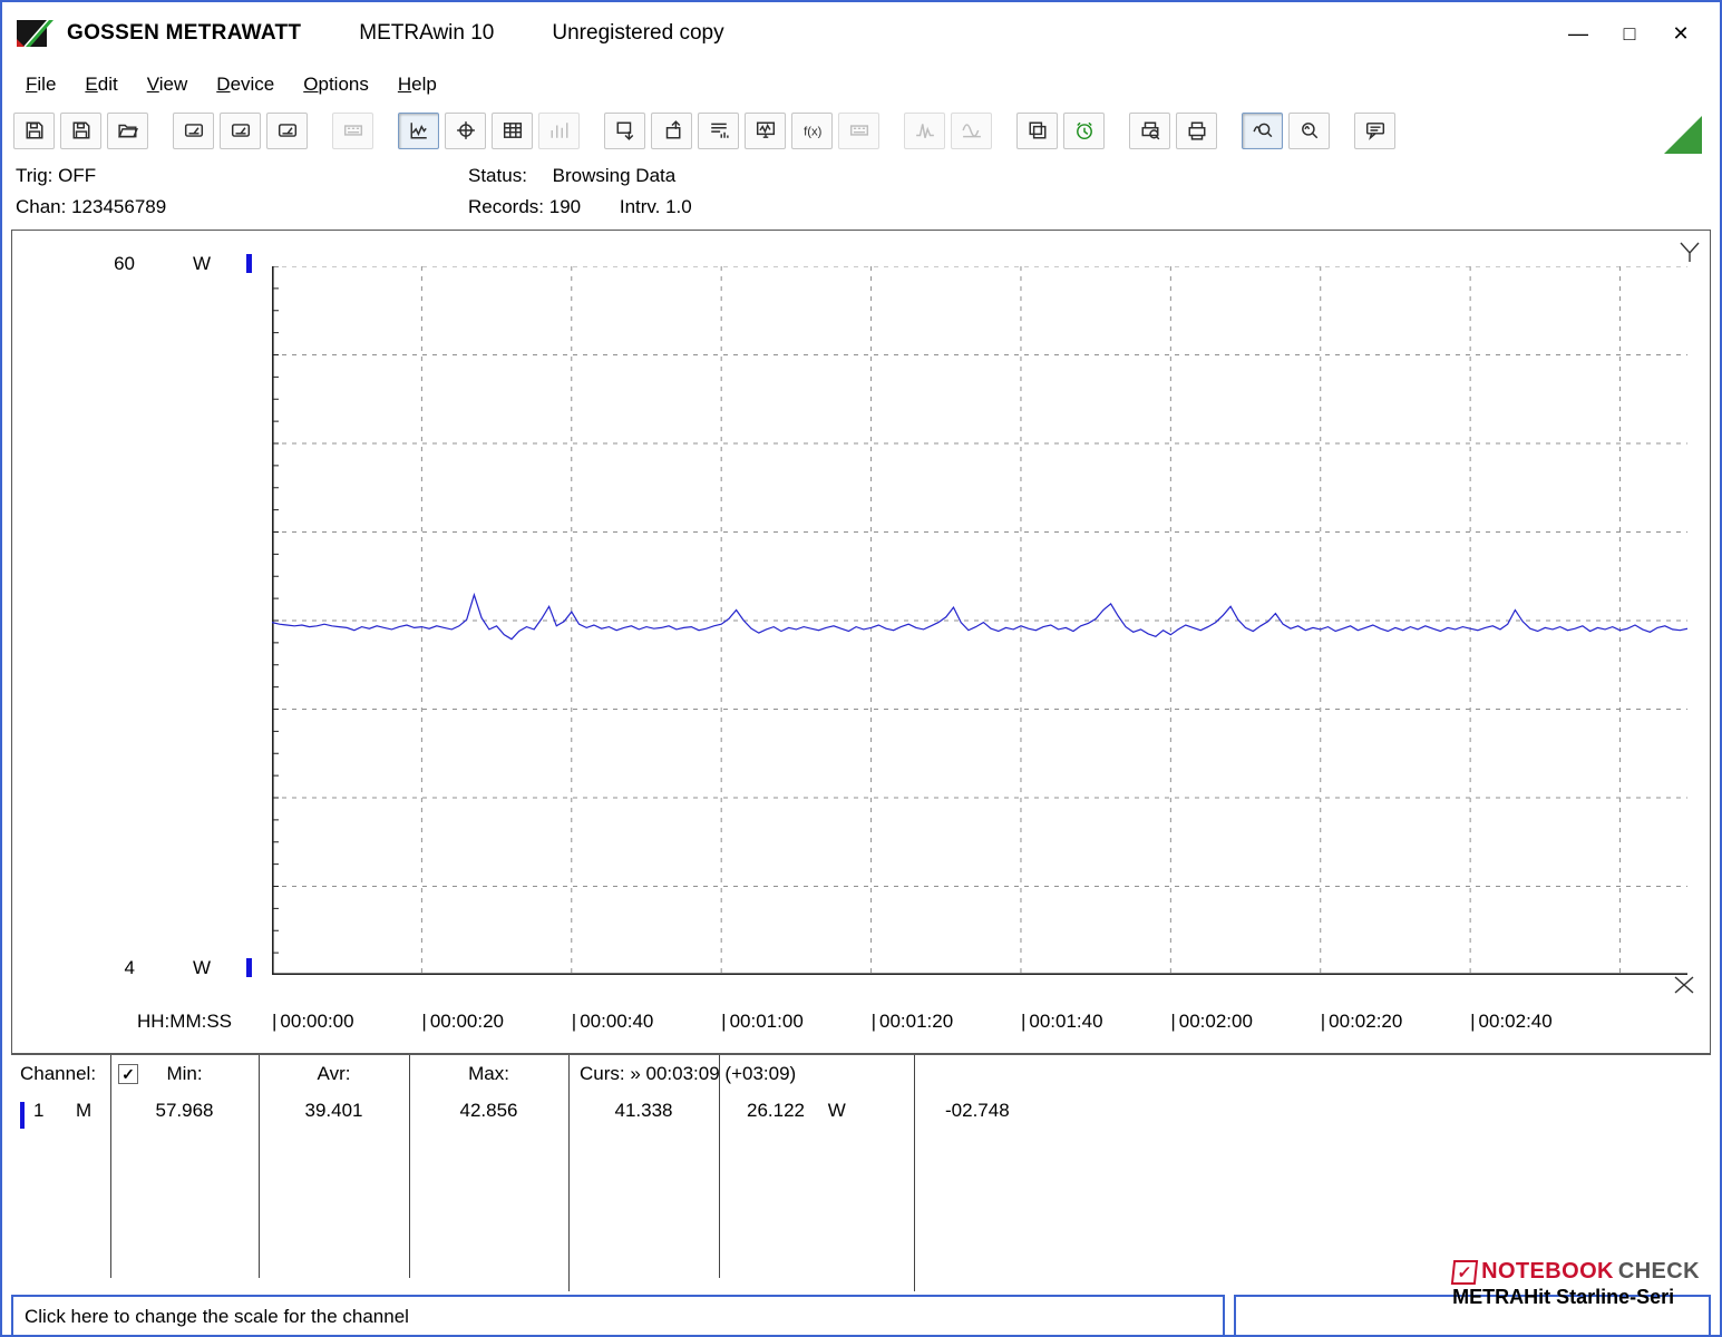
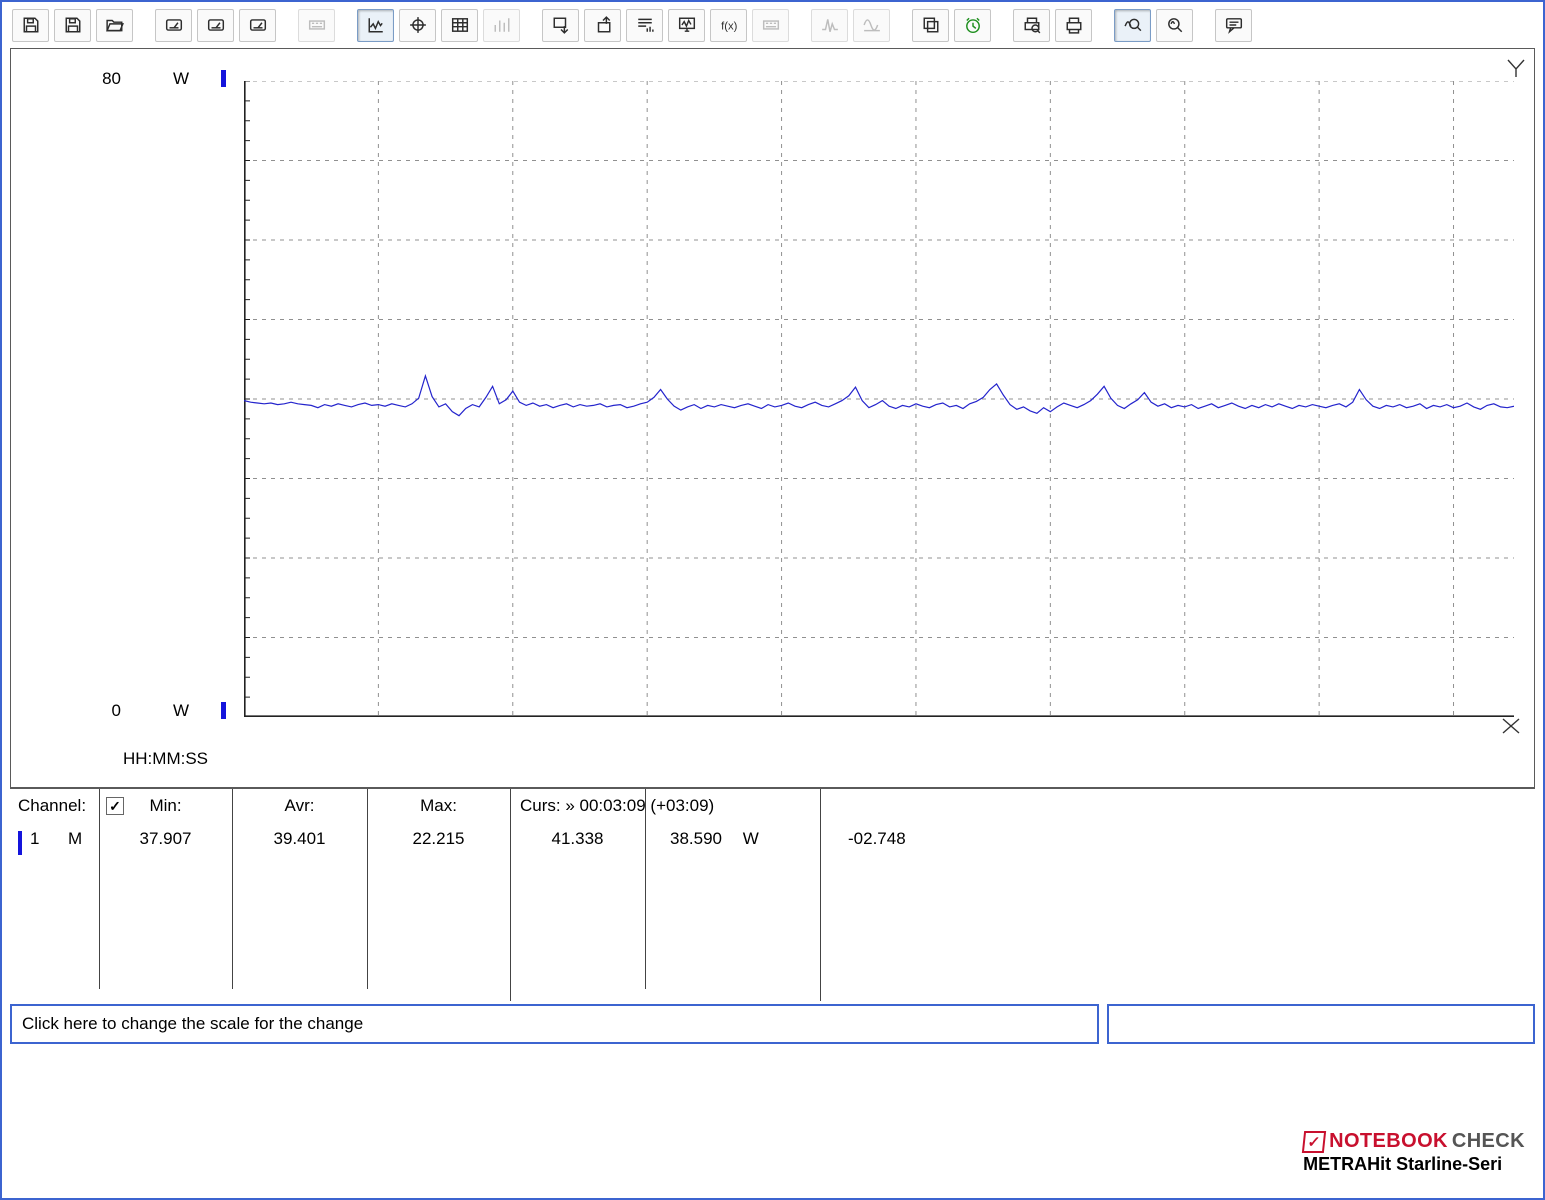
- GOSSEN METRAWATT
- METRAwin 10
- Unregistered copy
- —
- □
- ✕
- File
- Edit
- View
- Device
- Options
- Help
- Trig: OFF
- Chan: 123456789
- Status: Browsing Data
- Records: 190 Intrv. 1.0
- 60
+ 80
  W
- 4
+ 0
  W
  HH:MM:SS
- 00:00:00
- 00:00:20
- 00:00:40
- 00:01:00
- 00:01:20
- 00:01:40
- 00:02:00
- 00:02:20
- 00:02:40
  Channel:
  ✓
  Min:
  Avr:
  Max:
  Curs: » 00:03:09 (+03:09)
  1
  M
- 57.968
+ 37.907
  39.401
- 42.856
+ 22.215
  41.338
- 26.122 W
+ 38.590 W
  -02.748
- Click here to change the scale for the channel
+ Click here to change the scale for the change
  NOTEBOOK
  CHECK
  METRAHit Starline-Seri
